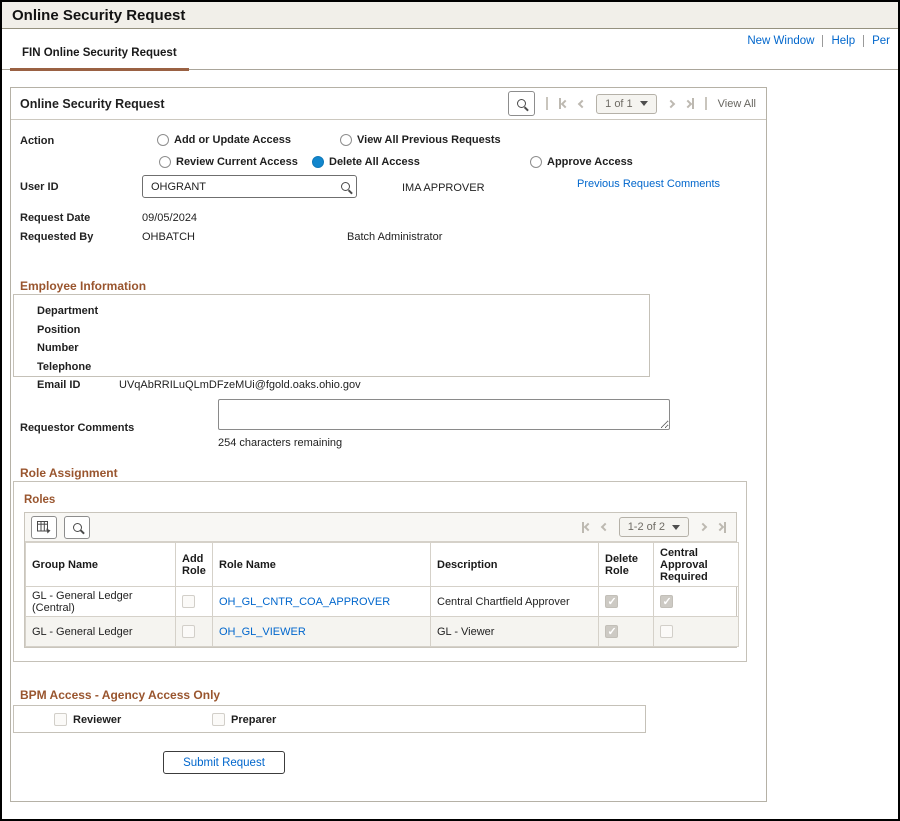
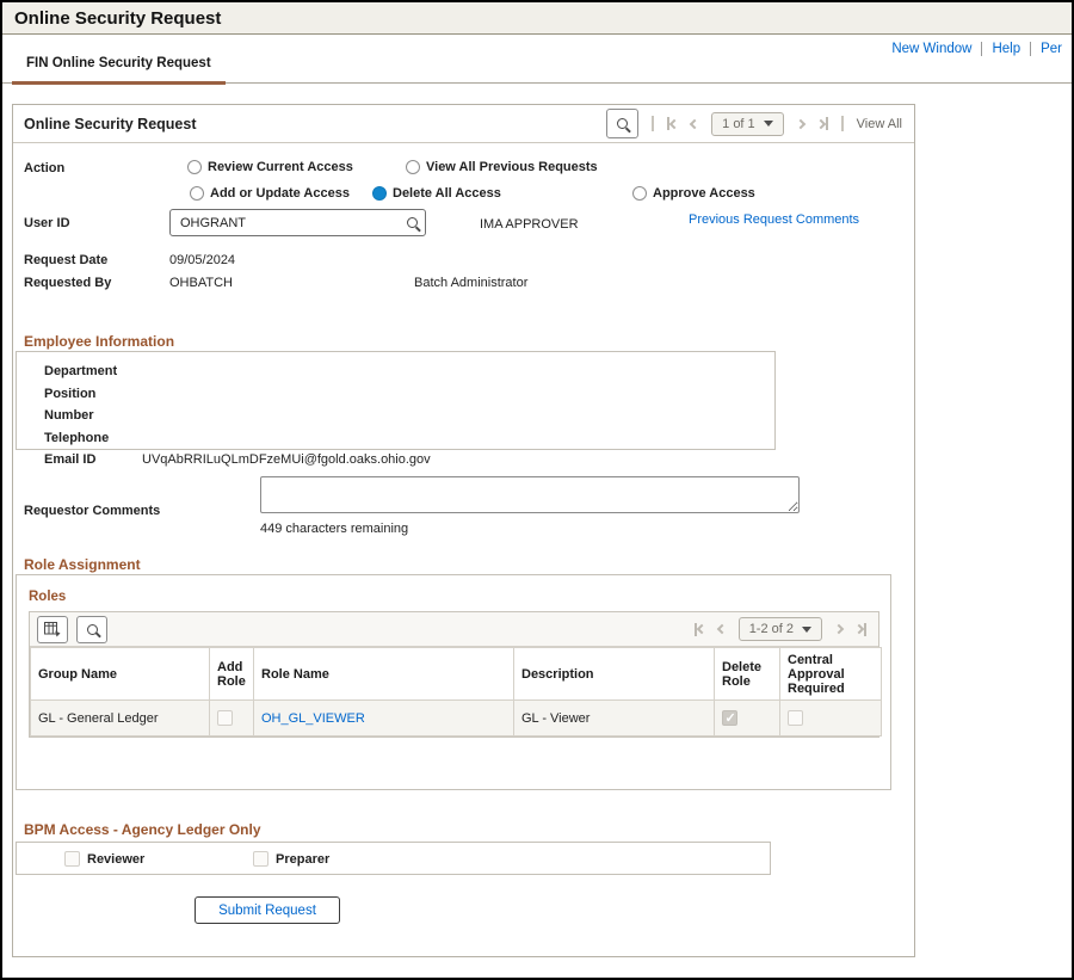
  Online Security Request
  New Window Help Per
  FIN Online Security Request
  Online Security Request
  1 of 1
  View All
  Action
- Add or Update Access
+ Review Current Access
  View All Previous Requests
- Review Current Access
+ Add or Update Access
  Delete All Access
  Approve Access
  User ID
  OHGRANT
  IMA APPROVER
  Previous Request Comments
  Request Date
  09/05/2024
  Requested By
  OHBATCH
  Batch Administrator
  Employee Information
  Department
  Position Number
  Telephone
  Email ID
  UVqAbRRILuQLmDFzeMUi@fgold.oaks.ohio.gov
  Requestor Comments
- 254 characters remaining
+ 449 characters remaining
  Role Assignment
  Roles
  1-2 of 2
  Group Name	Add Role	Role Name	Description	Delete Role	Central Approval Required
- GL - General Ledger (Central)		OH_GL_CNTR_COA_APPROVER	Central Chartfield Approver
  GL - General Ledger		OH_GL_VIEWER	GL - Viewer
- BPM Access - Agency Access Only
+ BPM Access - Agency Ledger Only
  Reviewer
  Preparer
  Submit Request
